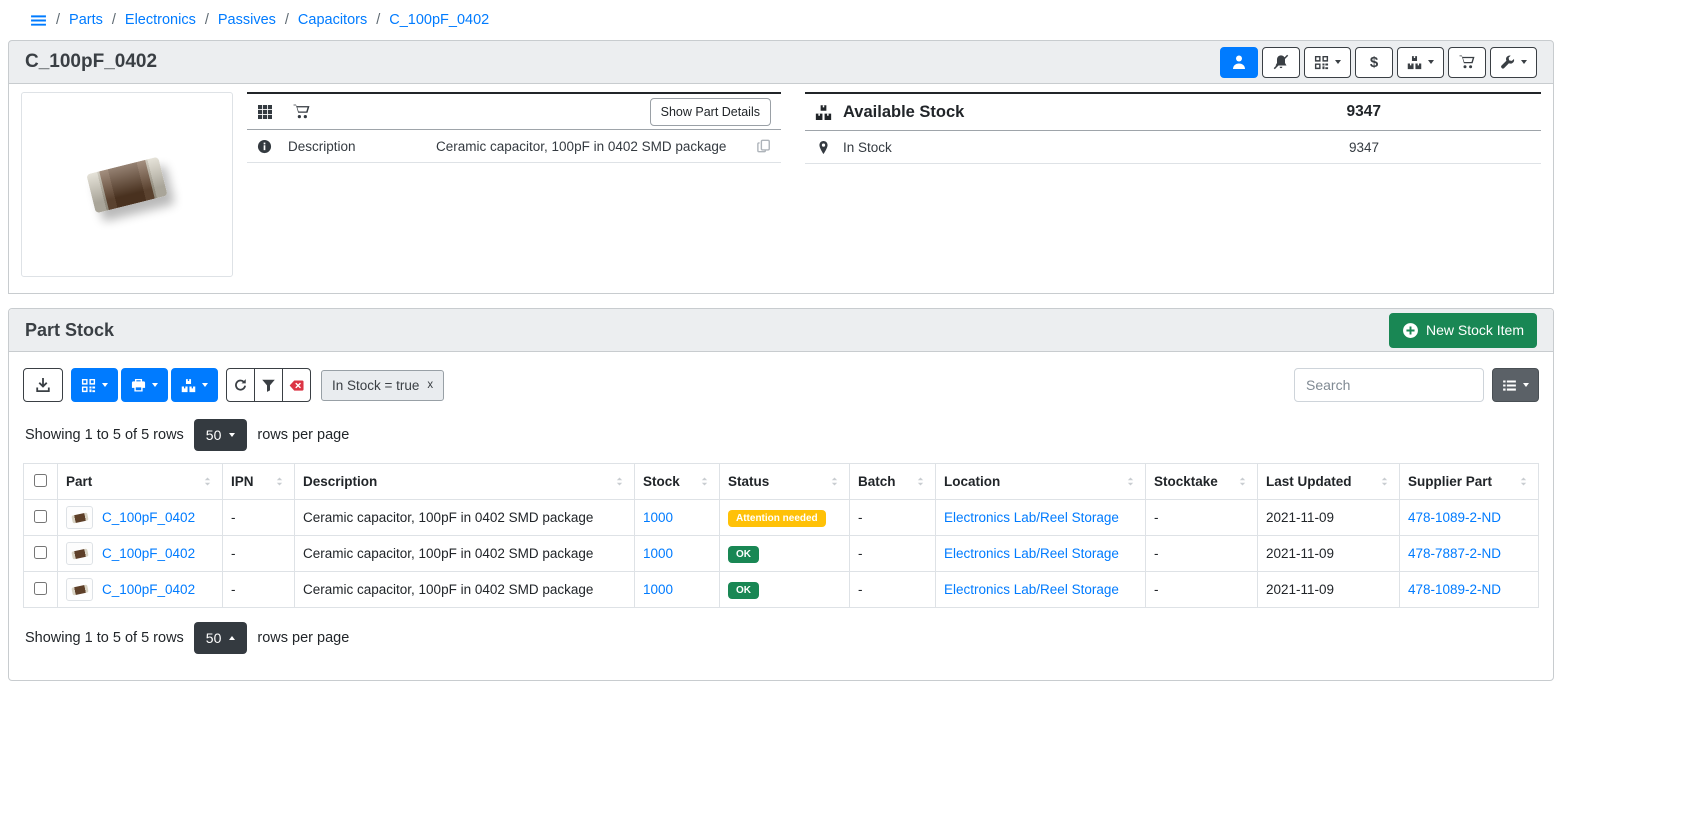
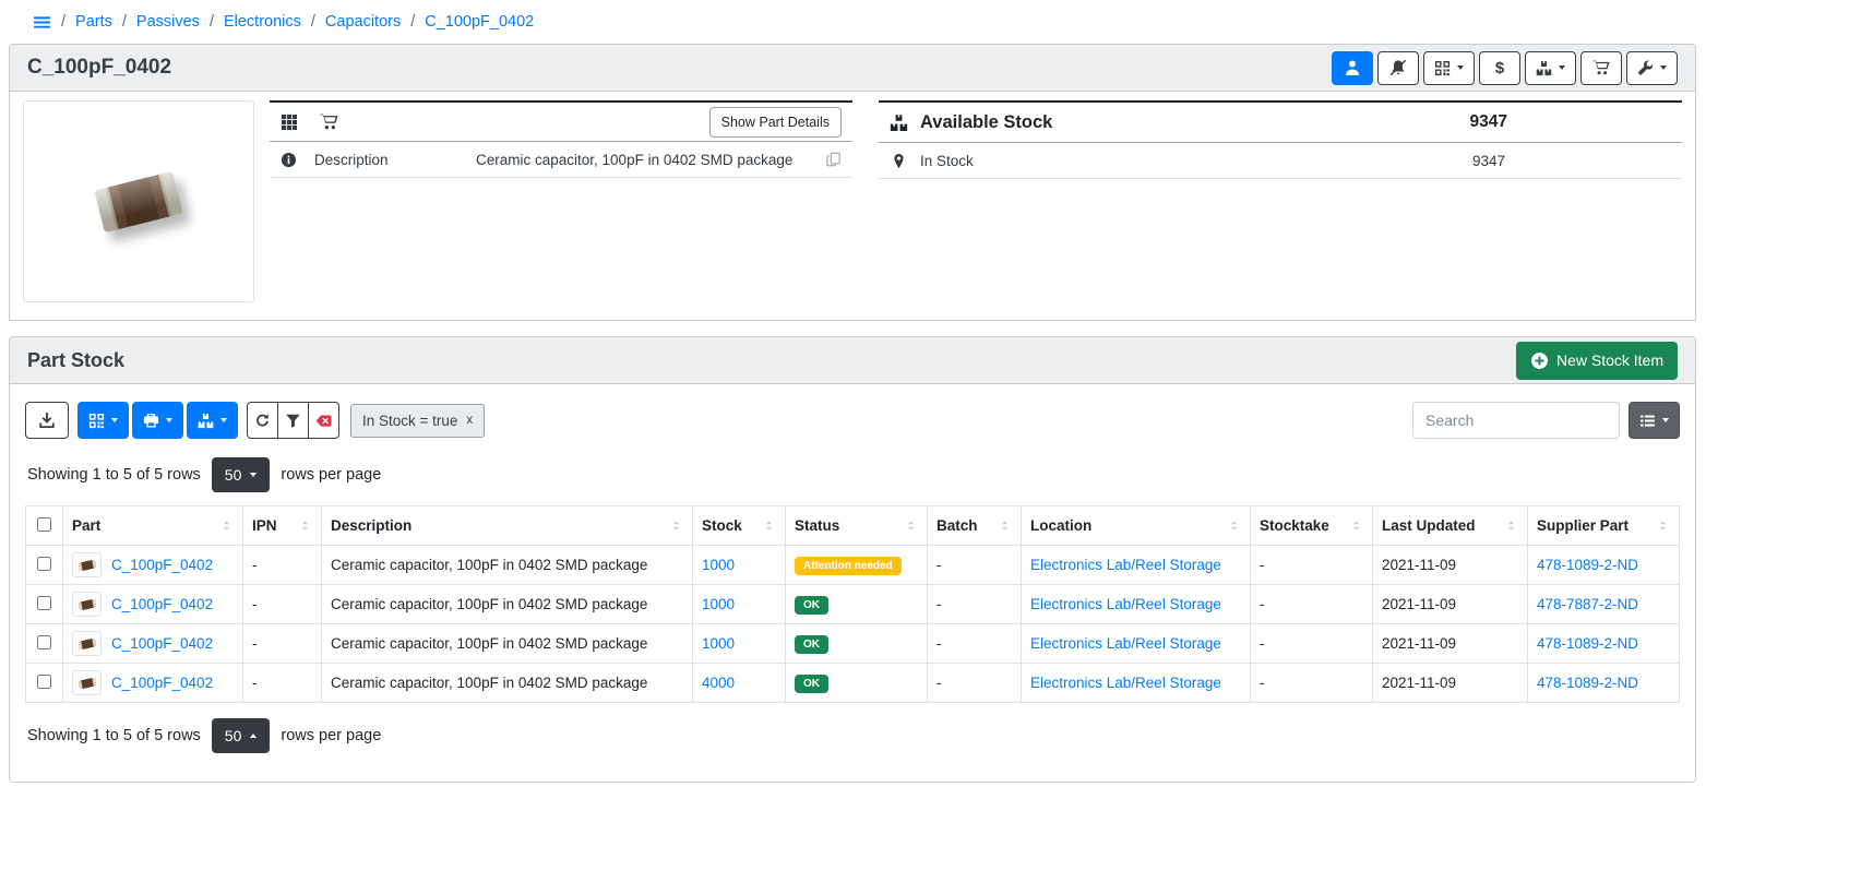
  /
  Parts
  /
- Electronics
+ Passives
  /
- Passives
+ Electronics
  /
  Capacitors
  /
  C_100pF_0402
  C_100pF_0402
  $
  Show Part Details
  Description
  Ceramic capacitor, 100pF in 0402 SMD package
  Available Stock
  9347
  In Stock
  9347
  Part Stock
  New Stock Item
  In Stock = true
  x
  Search
  Showing 1 to 5 of 5 rows
  50
  rows per page
  	Part	IPN	Description	Stock	Status	Batch	Location	Stocktake	Last Updated	Supplier Part
  	C_100pF_0402	-	Ceramic capacitor, 100pF in 0402 SMD package	1000	Attention needed	-	Electronics Lab/Reel Storage	-	2021-11-09	478-1089-2-ND
  	C_100pF_0402	-	Ceramic capacitor, 100pF in 0402 SMD package	1000	OK	-	Electronics Lab/Reel Storage	-	2021-11-09	478-7887-2-ND
  	C_100pF_0402	-	Ceramic capacitor, 100pF in 0402 SMD package	1000	OK	-	Electronics Lab/Reel Storage	-	2021-11-09	478-1089-2-ND
+ 	C_100pF_0402	-	Ceramic capacitor, 100pF in 0402 SMD package	4000	OK	-	Electronics Lab/Reel Storage	-	2021-11-09	478-1089-2-ND
  Showing 1 to 5 of 5 rows
  50
  rows per page
